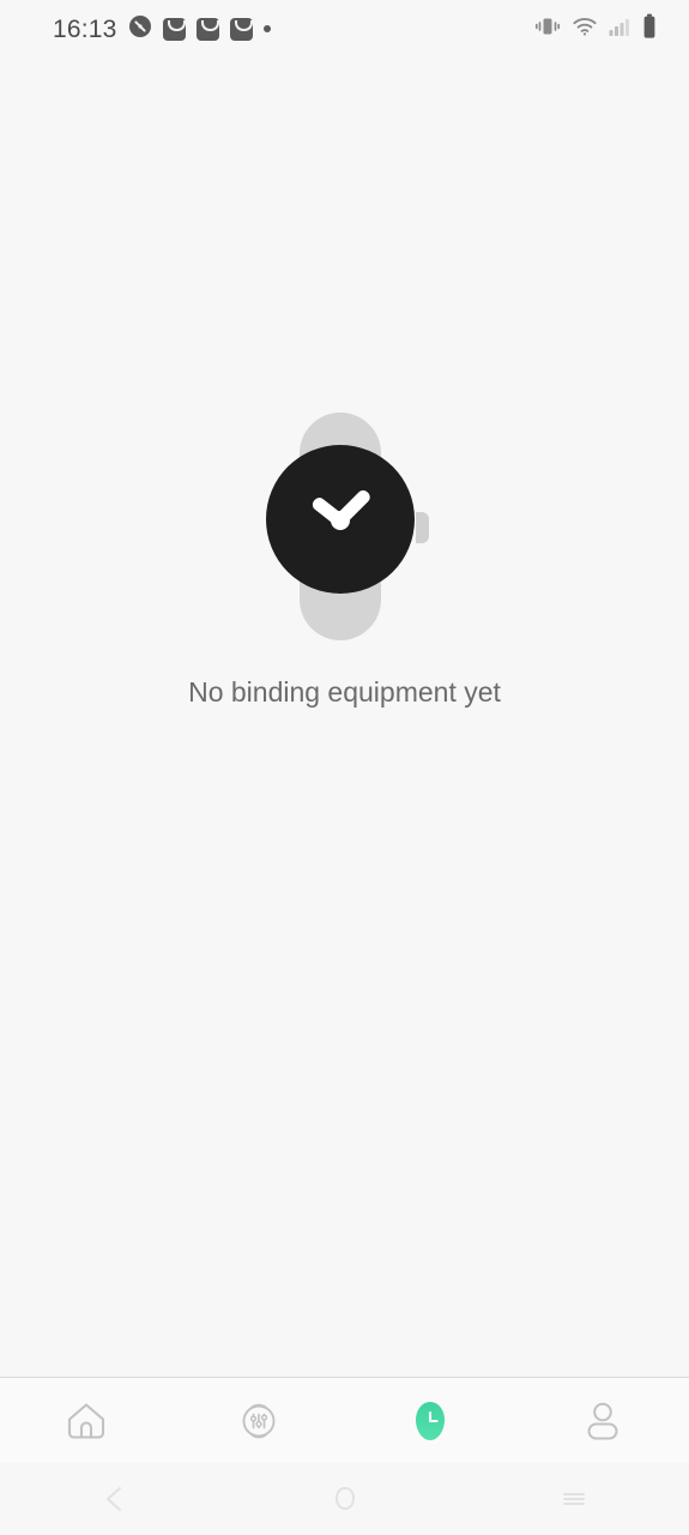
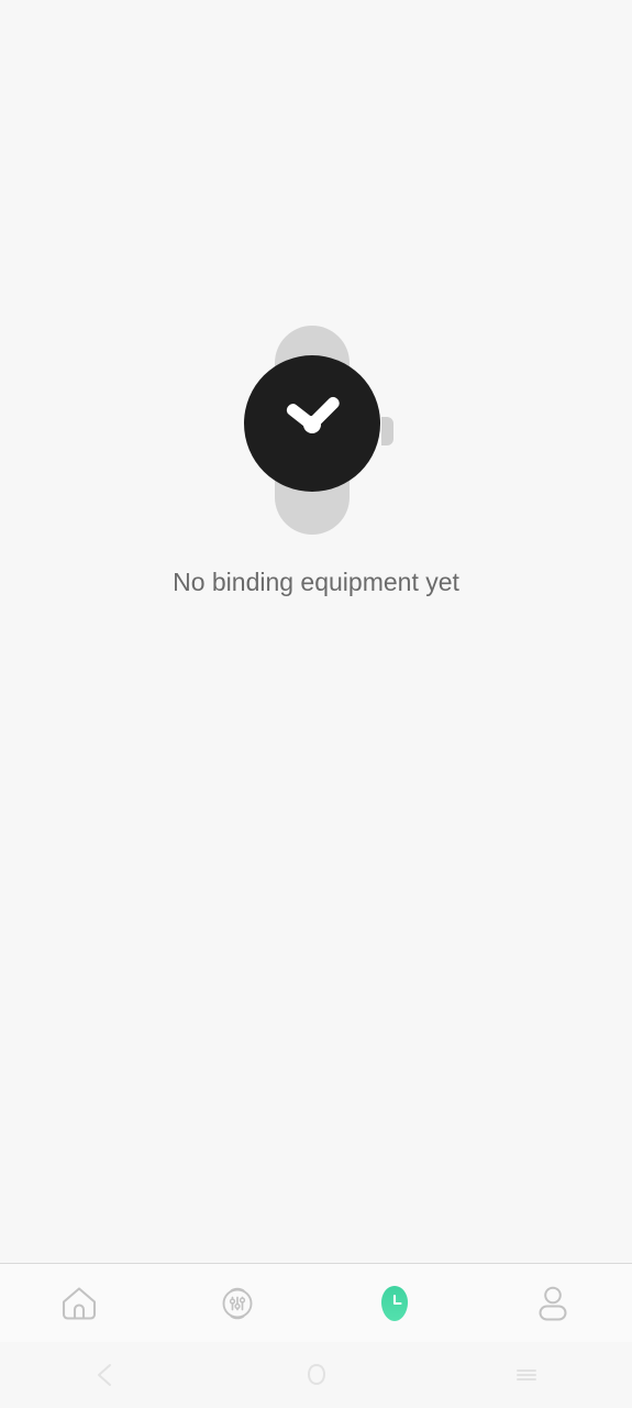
- 16:13
  No binding equipment yet
